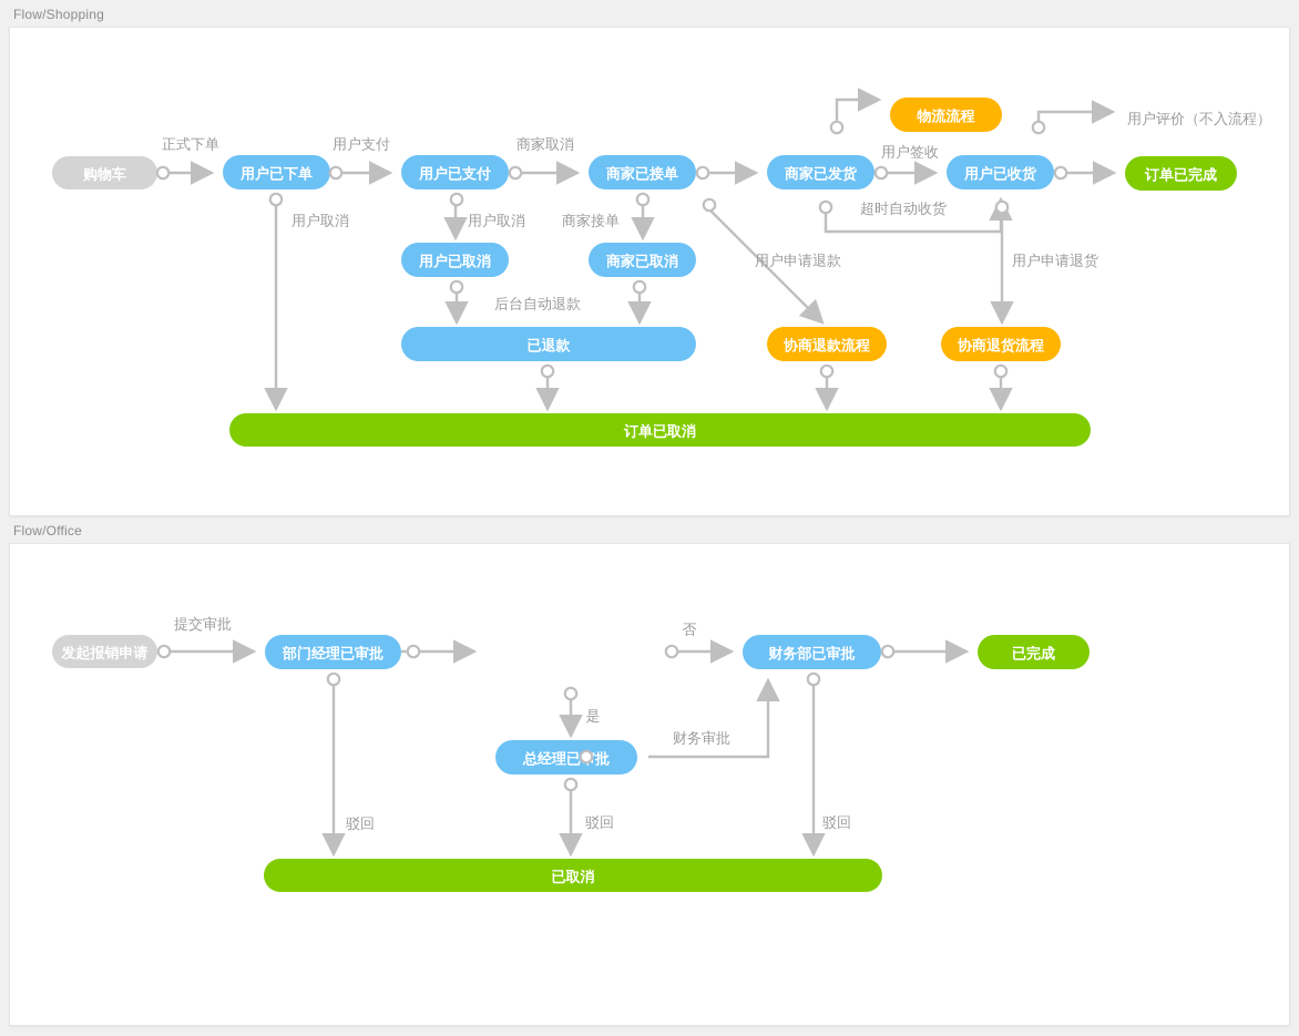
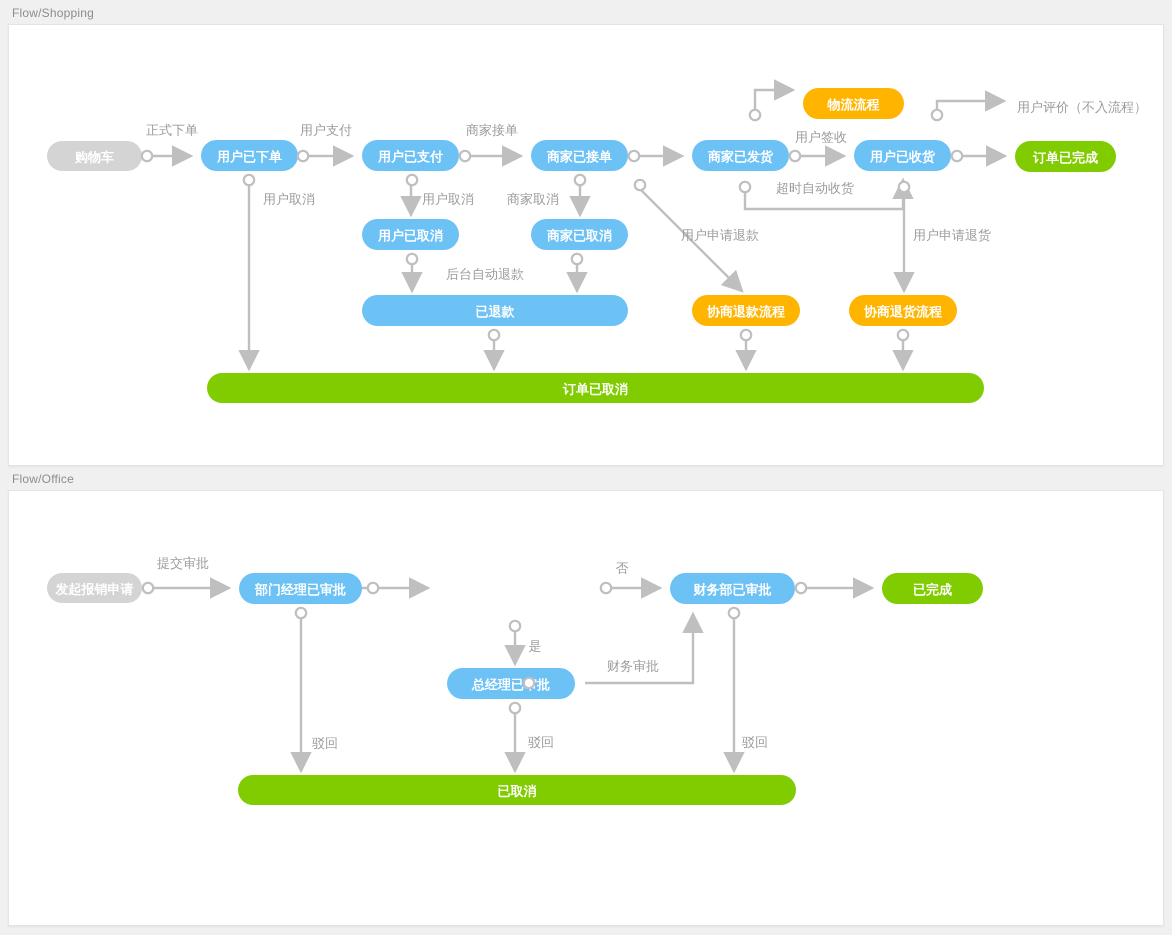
  Flow/Shopping
  购物车
  用户已下单
  用户已支付
  商家已接单
  商家已发货
  用户已收货
  物流流程
  订单已完成
  用户已取消
  商家已取消
  已退款
  协商退款流程
  协商退货流程
  订单已取消
  正式下单
  用户支付
- 商家取消
+ 商家接单
  用户签收
  用户评价（不入流程）
  超时自动收货
  用户取消
  用户取消
- 商家接单
+ 商家取消
  后台自动退款
  用户申请退款
  用户申请退货
  Flow/Office
  发起报销申请
  部门经理已审批
  财务部已审批
  已完成
  总经理已批
  已取消
  提交审批
  否
  是
  财务审批
  驳回
  驳回
  驳回
